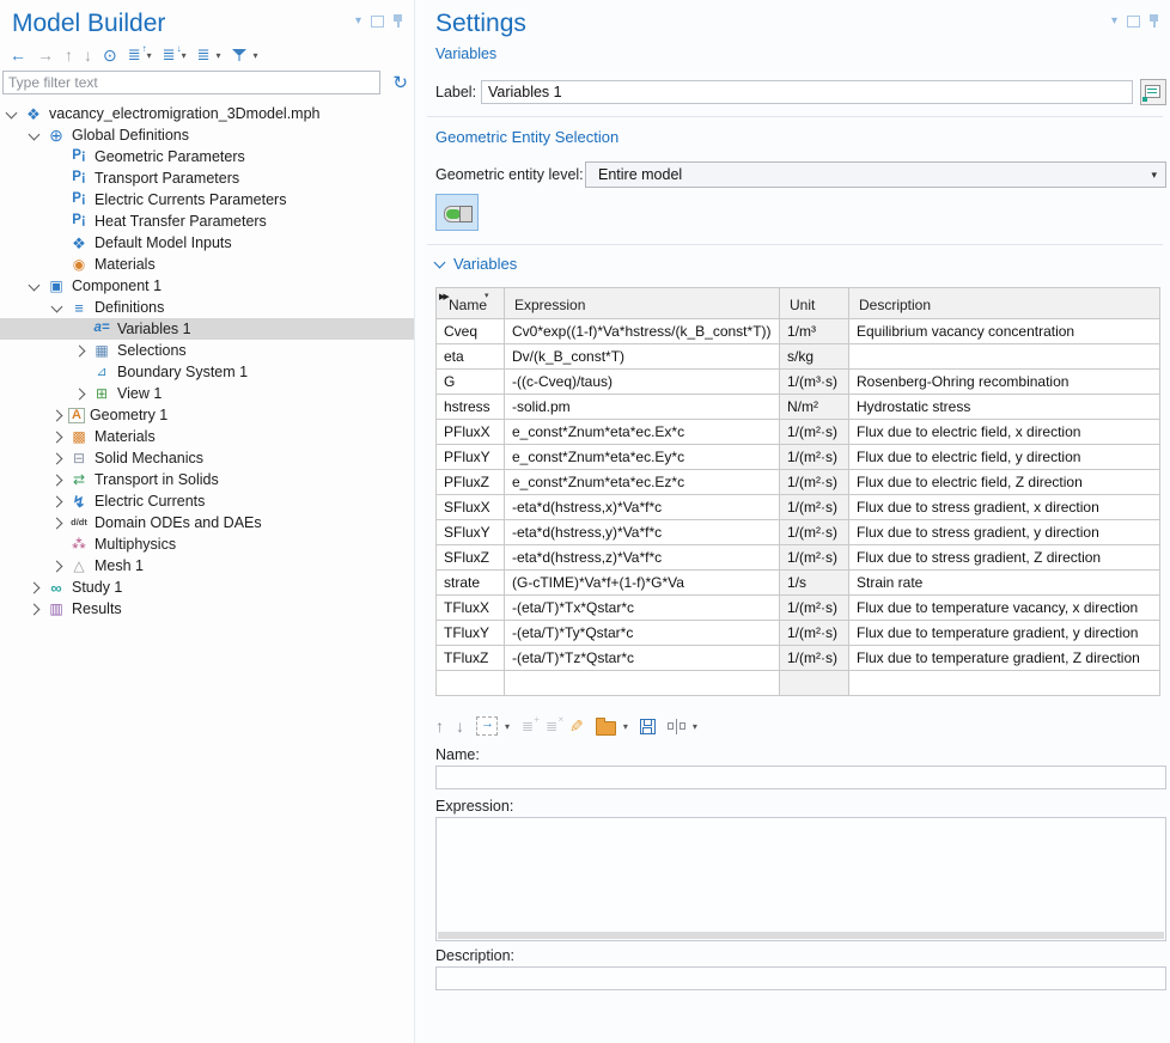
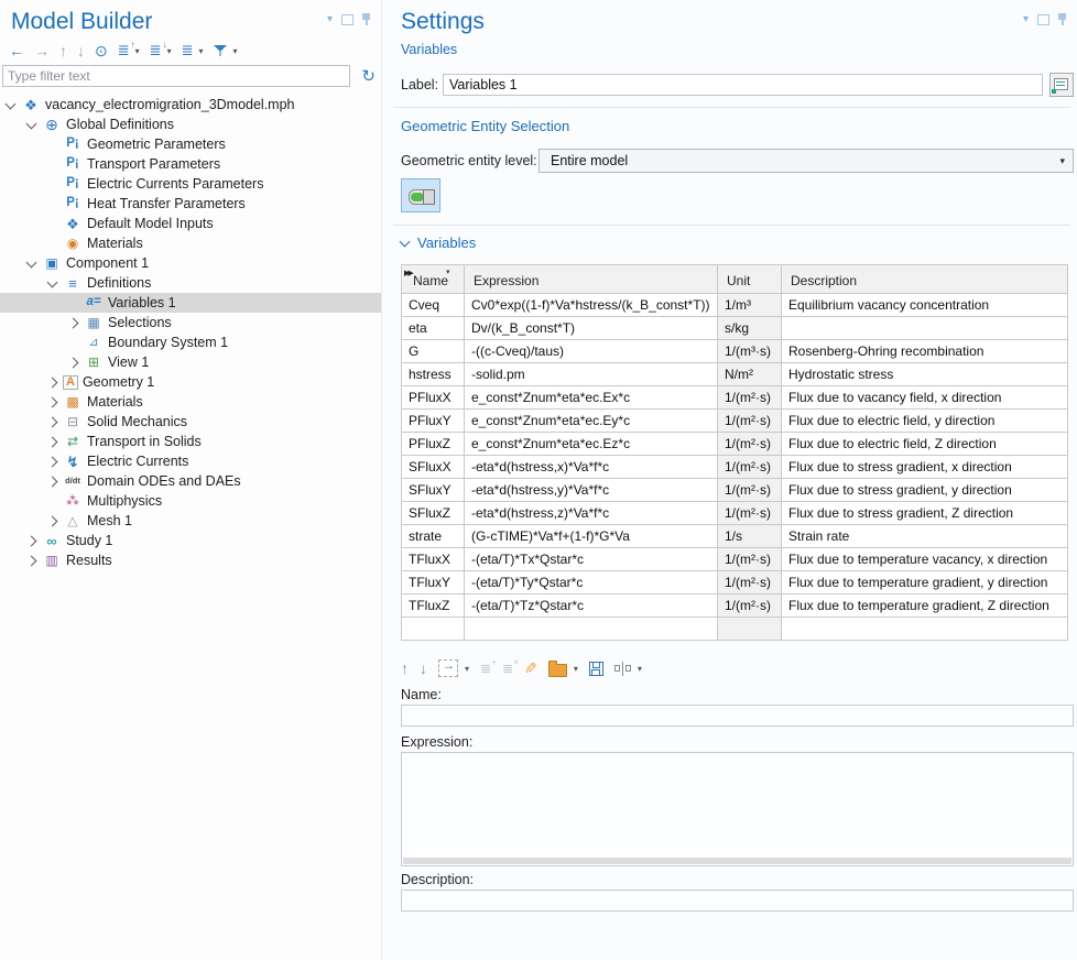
  Model Builder
  ▾
  ←
  →
  ↑
  ↓
  ⊙
  ≣
  ↑
  ▾
  ≣
  ↓
  ▾
  ≣
  ▾
  ▾
  Type filter text
  ↻
  ❖
  vacancy_electromigration_3Dmodel.mph
  ⊕
  Global Definitions
  P¡
  Geometric Parameters
  P¡
  Transport Parameters
  P¡
  Electric Currents Parameters
  P¡
  Heat Transfer Parameters
  ❖
  Default Model Inputs
  ◉
  Materials
  ▣
  Component 1
  ≡
  Definitions
  a=
  Variables 1
  ▦
  Selections
  ⊿
  Boundary System 1
  ⊞
  View 1
  A
  Geometry 1
  ▩
  Materials
  ⊟
  Solid Mechanics
  ⇄
  Transport in Solids
  ↯
  Electric Currents
  d/dt
  Domain ODEs and DAEs
  ⁂
  Multiphysics
  △
  Mesh 1
  ∞
  Study 1
  ▥
  Results
  Settings
  ▾
  Variables
  Label:
  Variables 1
  Geometric Entity Selection
  Geometric entity level:
  Entire model
  ▾
  Variables
  Name	Expression	Unit	Description
  Cveq	Cv0*exp((1-f)*Va*hstress/(k_B_const*T))	1/m³	Equilibrium vacancy concentration
  eta	Dv/(k_B_const*T)	s/kg
  G	-((c-Cveq)/taus)	1/(m³·s)	Rosenberg-Ohring recombination
  hstress	-solid.pm	N/m²	Hydrostatic stress
- PFluxX	e_const*Znum*eta*ec.Ex*c	1/(m²·s)	Flux due to electric field, x direction
+ PFluxX	e_const*Znum*eta*ec.Ex*c	1/(m²·s)	Flux due to vacancy field, x direction
  PFluxY	e_const*Znum*eta*ec.Ey*c	1/(m²·s)	Flux due to electric field, y direction
  PFluxZ	e_const*Znum*eta*ec.Ez*c	1/(m²·s)	Flux due to electric field, Z direction
  SFluxX	-eta*d(hstress,x)*Va*f*c	1/(m²·s)	Flux due to stress gradient, x direction
  SFluxY	-eta*d(hstress,y)*Va*f*c	1/(m²·s)	Flux due to stress gradient, y direction
  SFluxZ	-eta*d(hstress,z)*Va*f*c	1/(m²·s)	Flux due to stress gradient, Z direction
  strate	(G-cTIME)*Va*f+(1-f)*G*Va	1/s	Strain rate
  TFluxX	-(eta/T)*Tx*Qstar*c	1/(m²·s)	Flux due to temperature vacancy, x direction
  TFluxY	-(eta/T)*Ty*Qstar*c	1/(m²·s)	Flux due to temperature gradient, y direction
  TFluxZ	-(eta/T)*Tz*Qstar*c	1/(m²·s)	Flux due to temperature gradient, Z direction
  ↑
  ↓
  →
  ▾
  ≣
  +
  ≣
  ×
  ▾
  ▾
  Name:
  Expression:
  Description:
